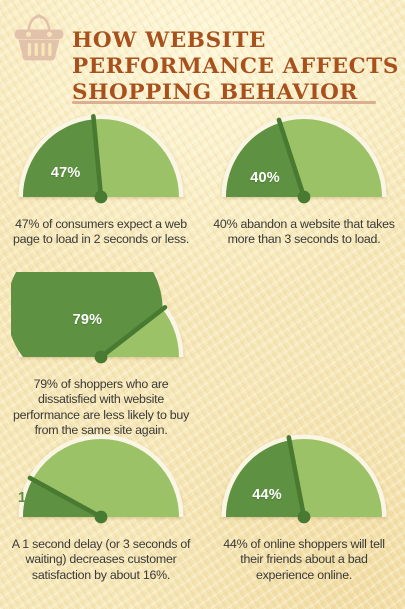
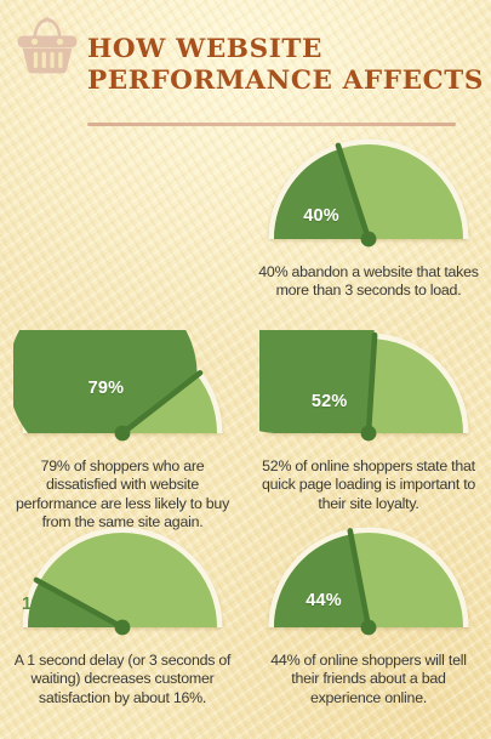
  HOW WEBSITE
  PERFORMANCE AFFECTS
- SHOPPING BEHAVIOR
- 47%
- 47% of consumers expect a web page to load in 2 seconds or less.
  40%
  40% abandon a website that takes more than 3 seconds to load.
  79%
  79% of shoppers who are dissatisfied with website performance are less likely to buy from the same site again.
+ 52%
+ 52% of online shoppers state that quick page loading is important to their site loyalty.
  16%
  A 1 second delay (or 3 seconds of waiting) decreases customer satisfaction by about 16%.
  44%
  44% of online shoppers will tell their friends about a bad experience online.
